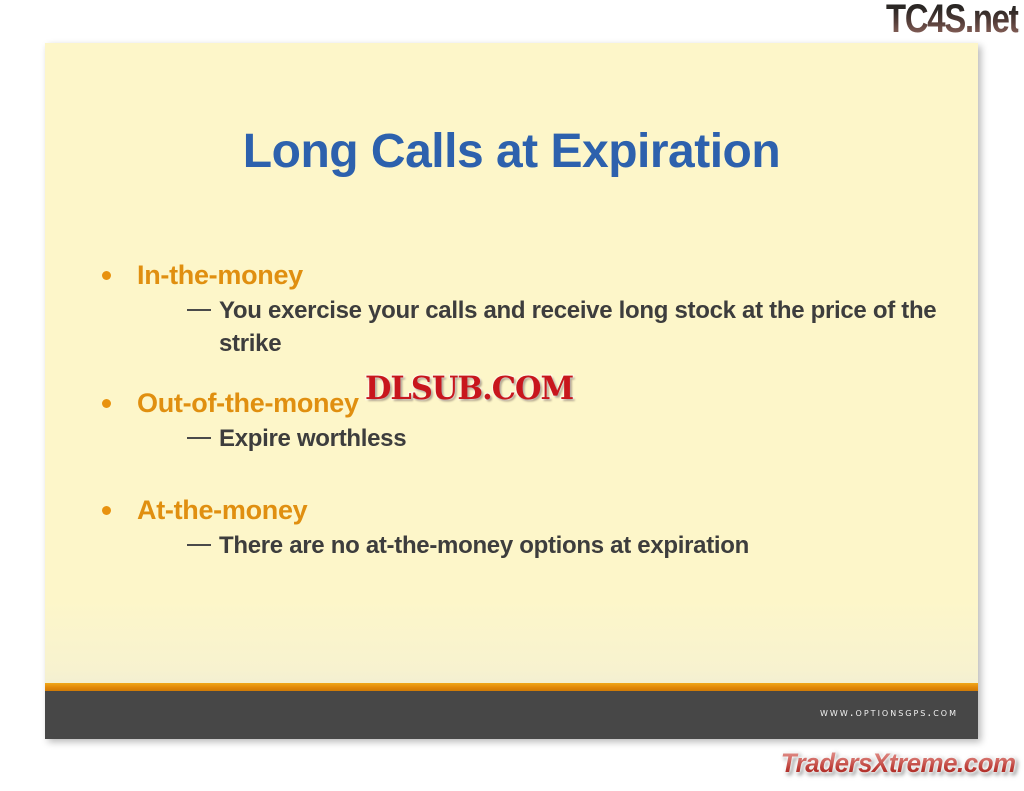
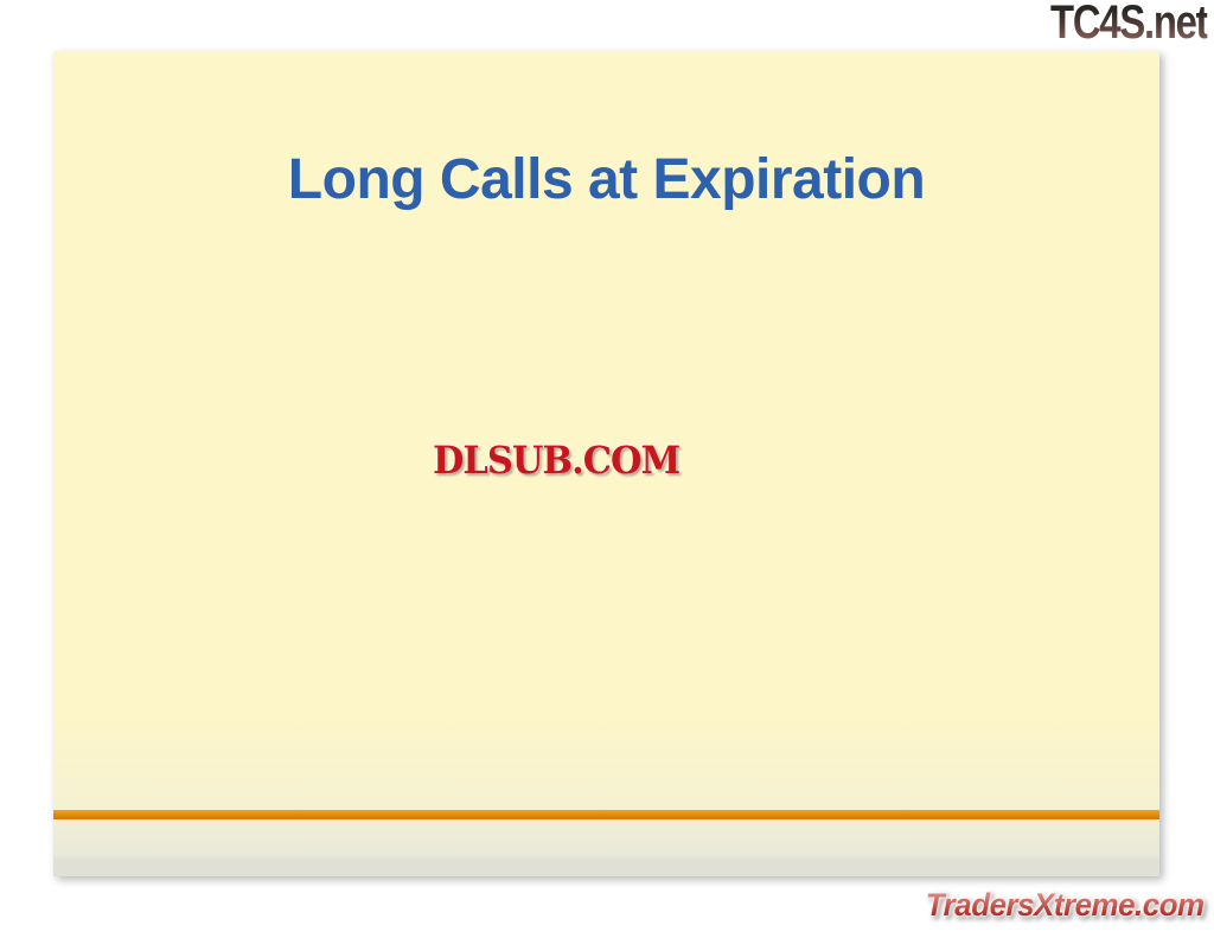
  TC4S.net
  Long Calls at Expiration
- In-the-money
- You exercise your calls and receive long stock at the price of the strike
- Out-of-the-money
- Expire worthless
- At-the-money
- There are no at-the-money options at expiration
- www.optionsgps.com
  DLSUB.COM
  TradersXtreme.com
